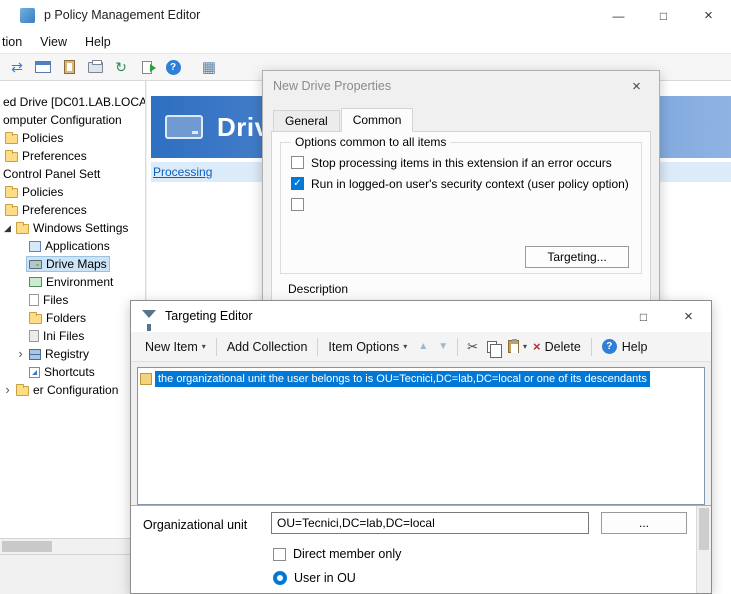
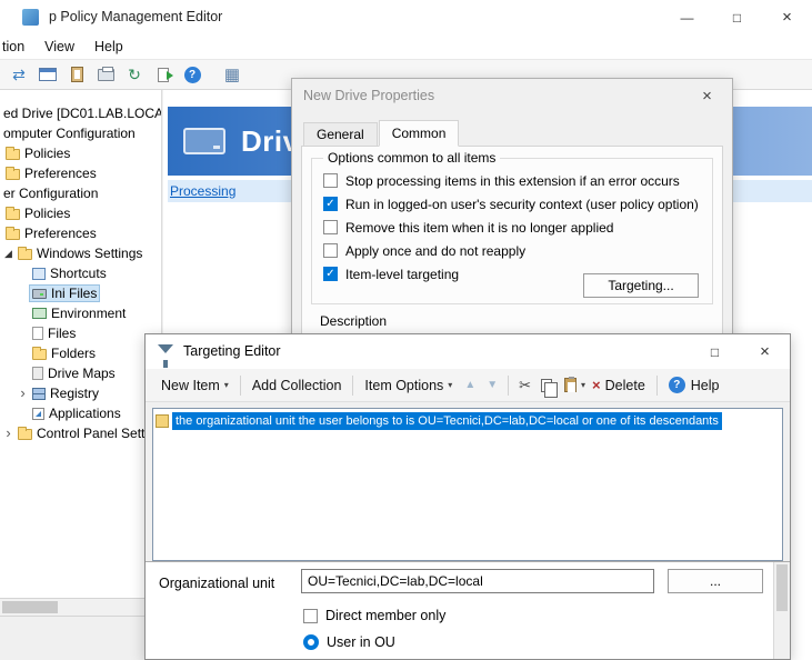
  p Policy Management Editor
  —
  □
  ×
  tion
  View
  Help
  ⇄
  ↻
  ?
  ▦
  ed Drive [DC01.LAB.LOCA
  omputer Configuration
  Policies
  Preferences
- Control Panel Sett
+ er Configuration
  Policies
  Preferences
  ◢
  Windows Settings
- Applications
+ Shortcuts
- Drive Maps
+ Ini Files
  Environment
  Files
  Folders
- Ini Files
+ Drive Maps
  ›
  Registry
- Shortcuts
+ Applications
  ›
- er Configuration
+ Control Panel Sett
  Processing
  New Drive Properties
  ×
  General
  Common
  Options common to all items
  Stop processing items in this extension if an error occurs
  Run in logged-on user's security context (user policy option)
+ Remove this item when it is no longer applied
+ Apply once and do not reapply
+ Item-level targeting
  Targeting...
  Description
  Targeting Editor
  □
  ×
  New Item
  ▾
  Add Collection
  Item Options
  ▾
  ▲
  ▼
  ✂
  ▾
  ×
  Delete
  ?
  Help
  the organizational unit the user belongs to is OU=Tecnici,DC=lab,DC=local or one of its descendants
  Organizational unit
  OU=Tecnici,DC=lab,DC=local
  ...
  Direct member only
  User in OU
